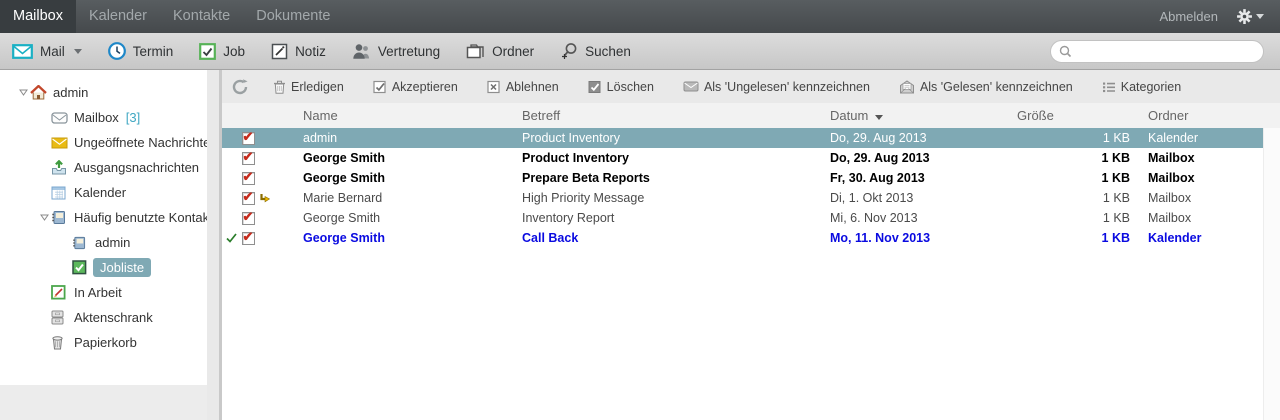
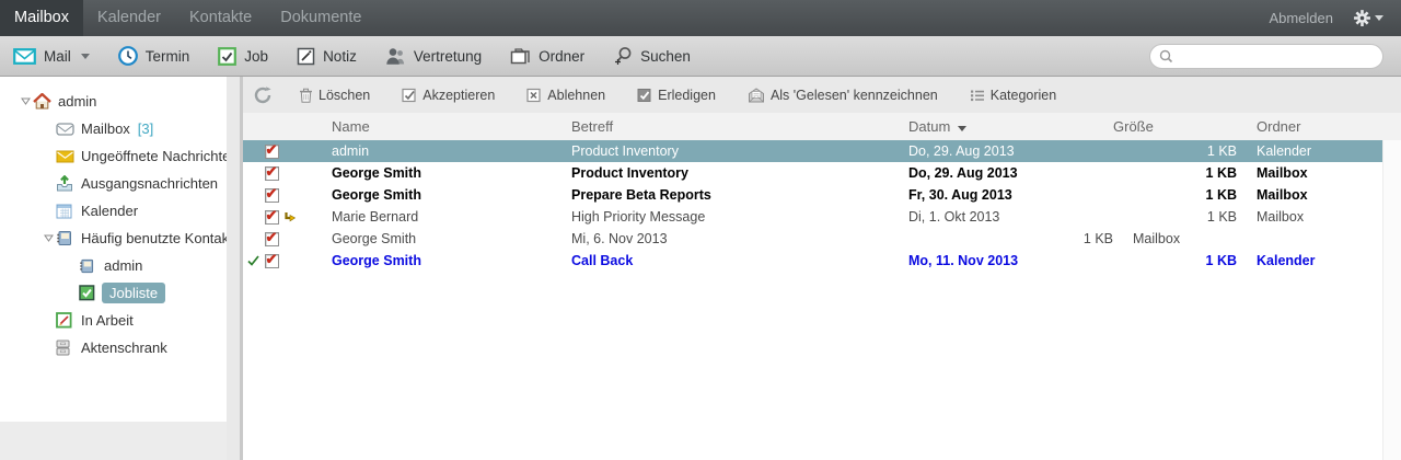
  Mailbox
  Kalender
  Kontakte
  Dokumente
  Abmelden
  Mail
  Termin
  Job
  Notiz
  Vertretung
  Ordner
  Suchen
  admin
  Mailbox
  [3]
  Ungeöffnete Nachricht
  Ausgangsnachrichten
  Kalender
  Häufig benutzte Kontak
  admin
  Jobliste
  In Arbeit
  Aktenschrank
- Papierkorb
- Erledigen
+ Löschen
  Akzeptieren
  Ablehnen
- Löschen
+ Erledigen
- Als 'Ungelesen' kennzeichnen
  Als 'Gelesen' kennzeichnen
  Kategorien
  Name
  Betreff
  Datum
  Größe
  Ordner
  admin
  Product Inventory
  Do, 29. Aug 2013
  1 KB
  Kalender
  George Smith
  Product Inventory
  Do, 29. Aug 2013
  1 KB
  Mailbox
  George Smith
  Prepare Beta Reports
  Fr, 30. Aug 2013
  1 KB
  Mailbox
  Marie Bernard
  High Priority Message
  Di, 1. Okt 2013
  1 KB
  Mailbox
  George Smith
- Inventory Report
  Mi, 6. Nov 2013
  1 KB
  Mailbox
  George Smith
  Call Back
  Mo, 11. Nov 2013
  1 KB
  Kalender
